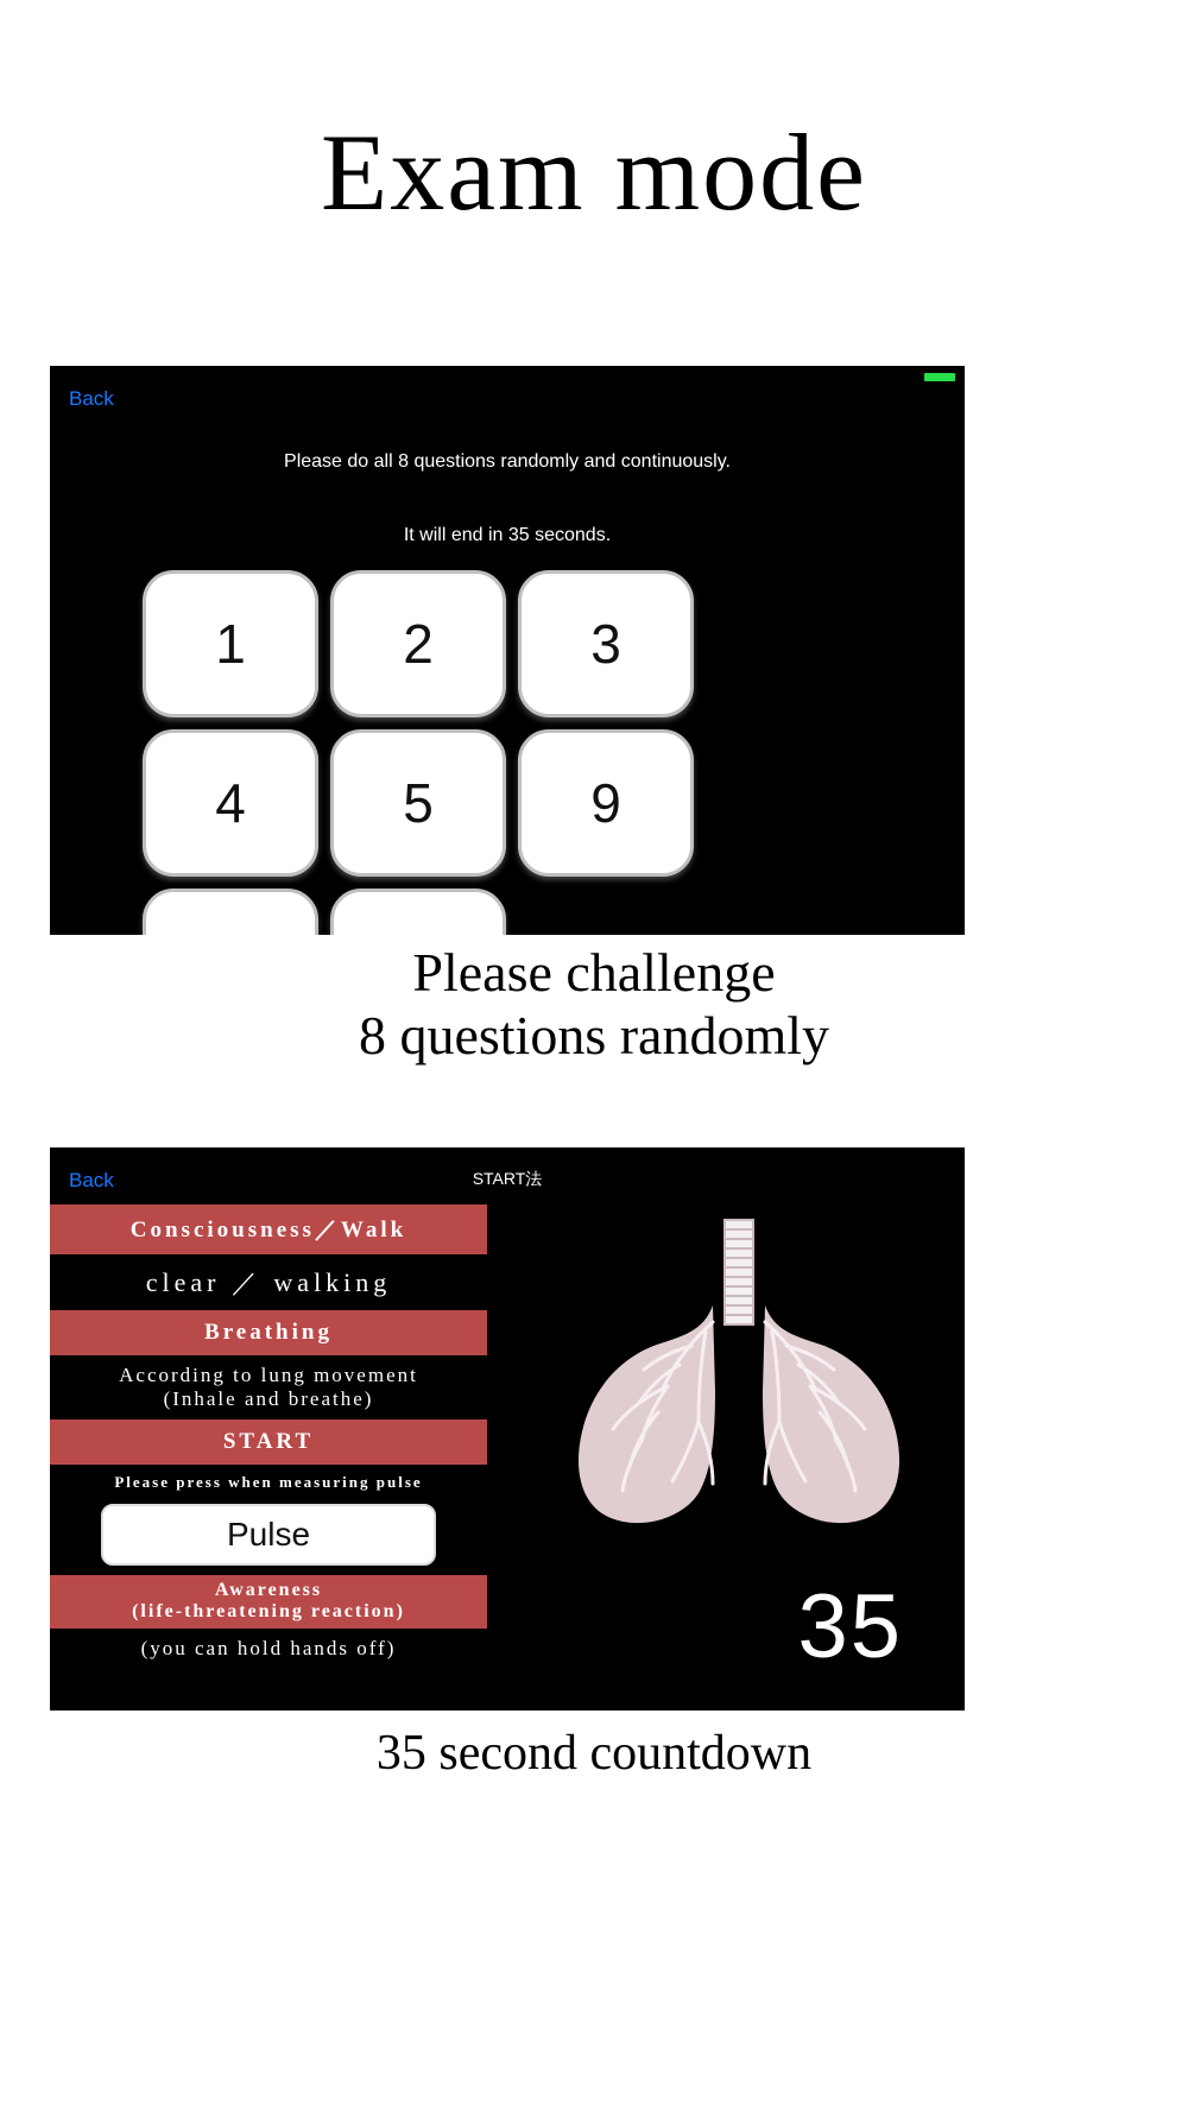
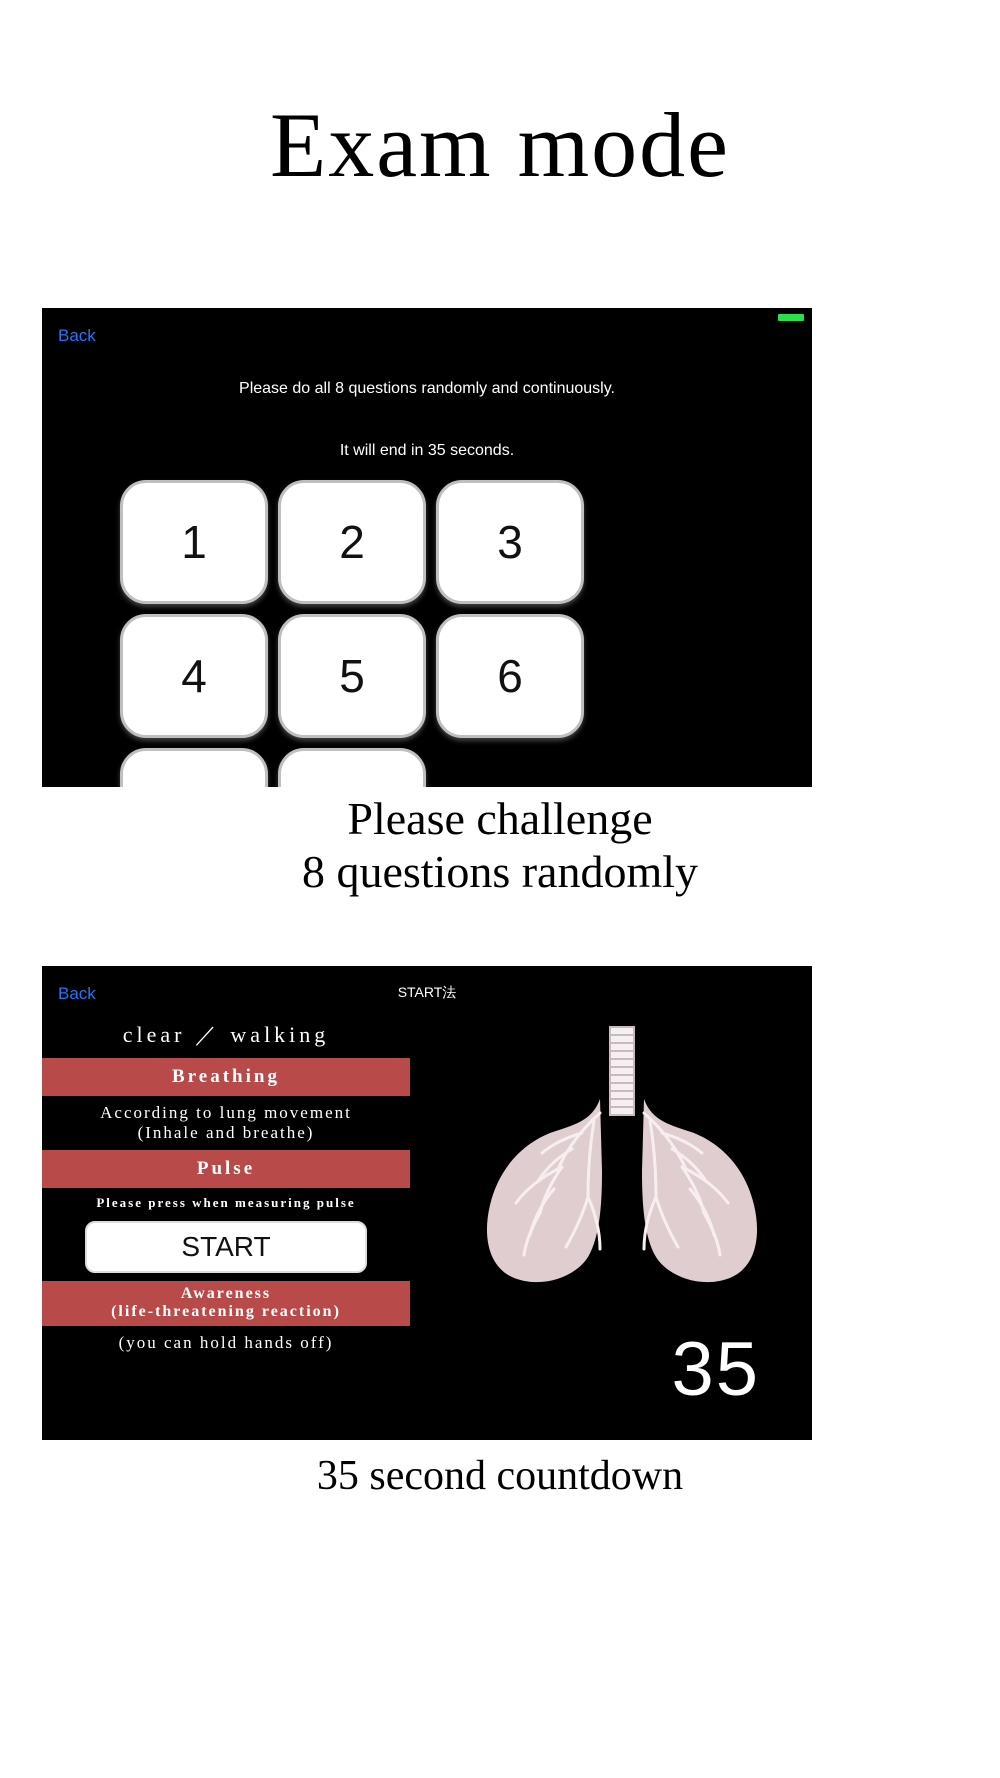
  Exam mode
  Back
  Please do all 8 questions randomly and continuously.
  It will end in 35 seconds.
  1
  2
  3
  4
  5
- 9
+ 6
  Please challenge
  8 questions randomly
  Back
  START法
- Consciousness／Walk
  clear ／ walking
  Breathing
  According to lung movement
  (Inhale and breathe)
- START
+ Pulse
  Please press when measuring pulse
- Pulse
+ START
  Awareness
  (life-threatening reaction)
  (you can hold hands off)
  35
  35 second countdown
